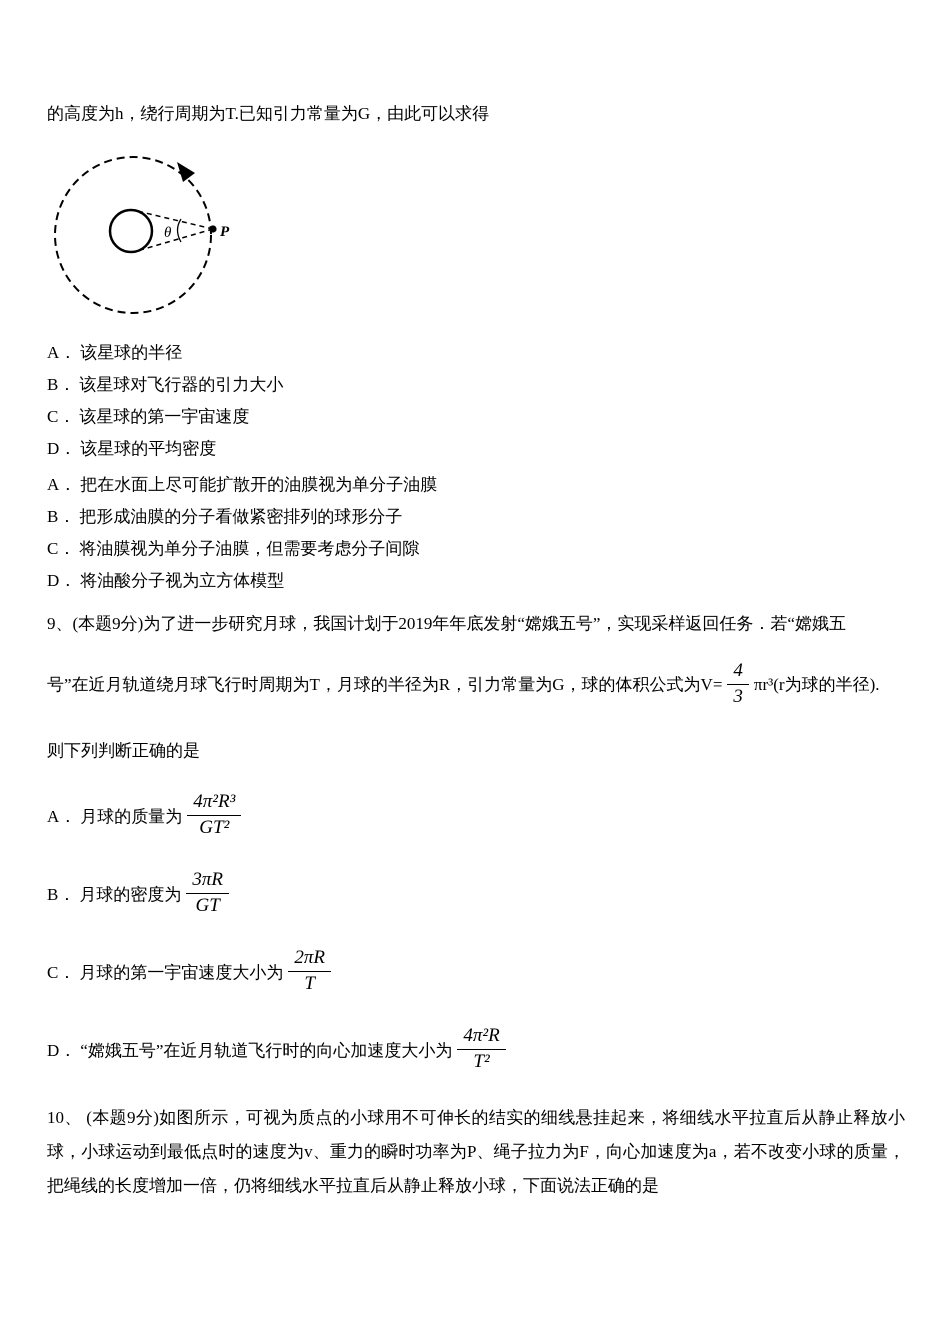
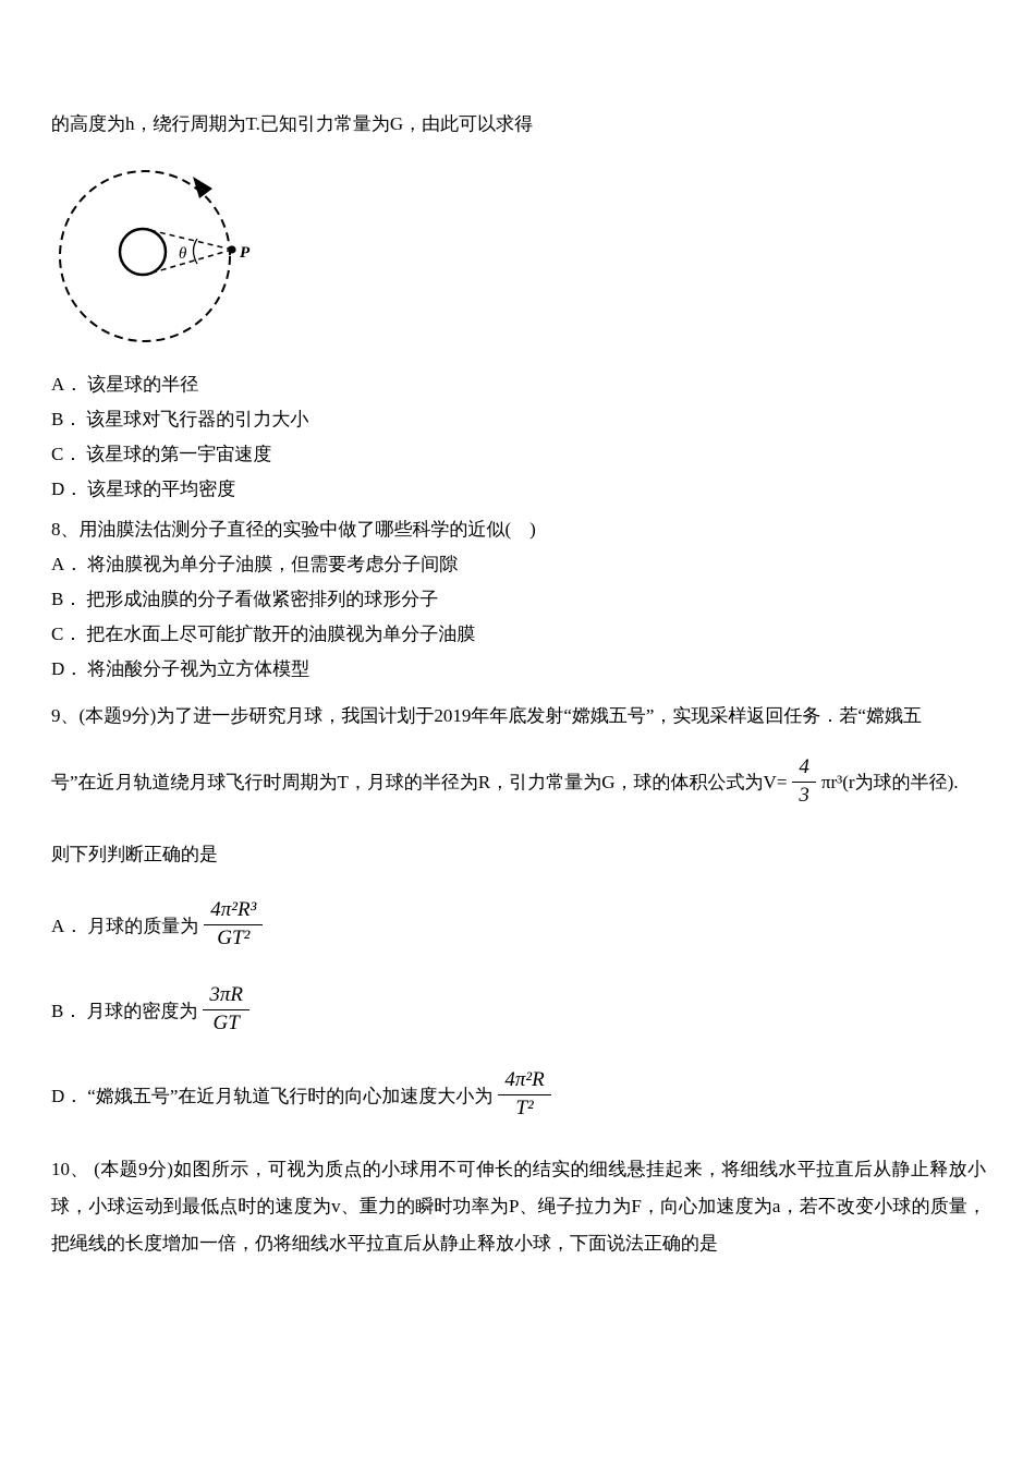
  的高度为h，绕行周期为T.已知引力常量为G，由此可以求得
  θ
  P
  A． 该星球的半径
  B． 该星球对飞行器的引力大小
  C． 该星球的第一宇宙速度
  D． 该星球的平均密度
+ 8、用油膜法估测分子直径的实验中做了哪些科学的近似( )
- A． 把在水面上尽可能扩散开的油膜视为单分子油膜
+ A． 将油膜视为单分子油膜，但需要考虑分子间隙
  B． 把形成油膜的分子看做紧密排列的球形分子
- C． 将油膜视为单分子油膜，但需要考虑分子间隙
+ C． 把在水面上尽可能扩散开的油膜视为单分子油膜
  D． 将油酸分子视为立方体模型
  9、(本题9分)为了进一步研究月球，我国计划于2019年年底发射“嫦娥五号”，实现采样返回任务．若“嫦娥五
  号”在近月轨道绕月球飞行时周期为T，月球的半径为R，引力常量为G，球的体积公式为V=
  4
  3
  πr³(r为球的半径).
  则下列判断正确的是
  A．
  月球的质量为
  4π²R³
  GT²
  B．
  月球的密度为
  3πR
  GT
- C．
- 月球的第一宇宙速度大小为
- 2πR
- T
  D．
  “嫦娥五号”在近月轨道飞行时的向心加速度大小为
  4π²R
  T²
  10、 (本题9分)如图所示，可视为质点的小球用不可伸长的结实的细线悬挂起来，将细线水平拉直后从静止释放小球，小球运动到最低点时的速度为v、重力的瞬时功率为P、绳子拉力为F，向心加速度为a，若不改变小球的质量，把绳线的长度增加一倍，仍将细线水平拉直后从静止释放小球，下面说法正确的是
